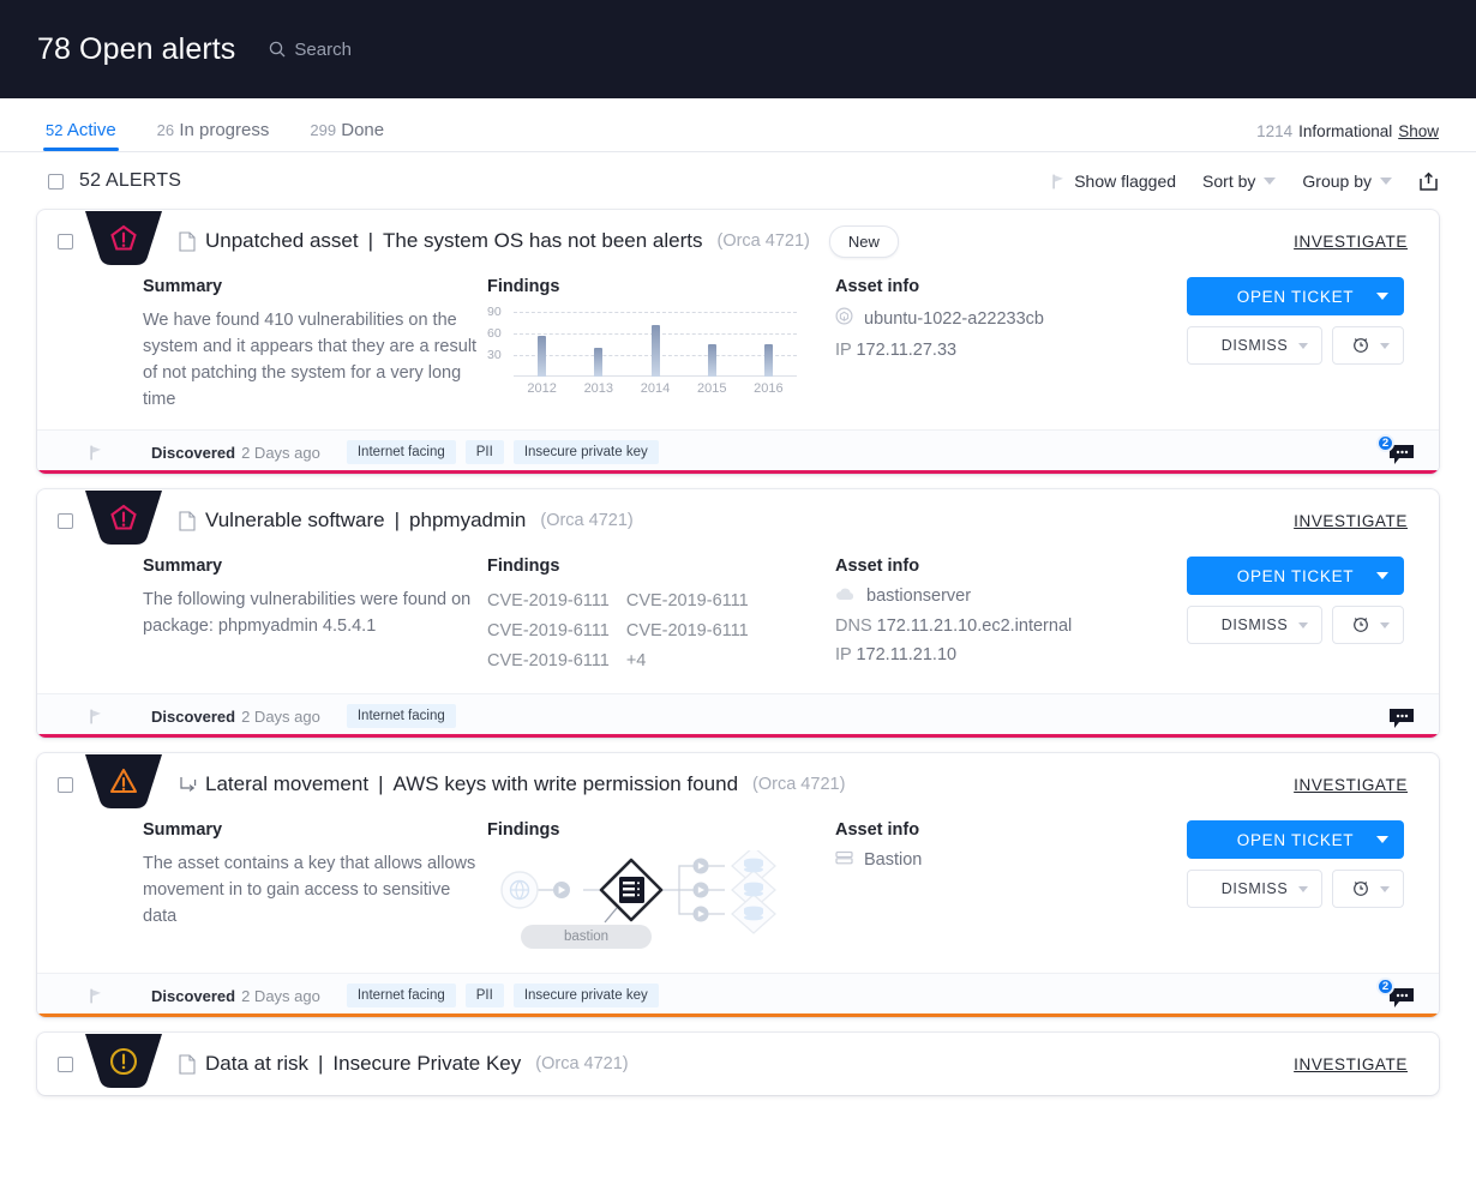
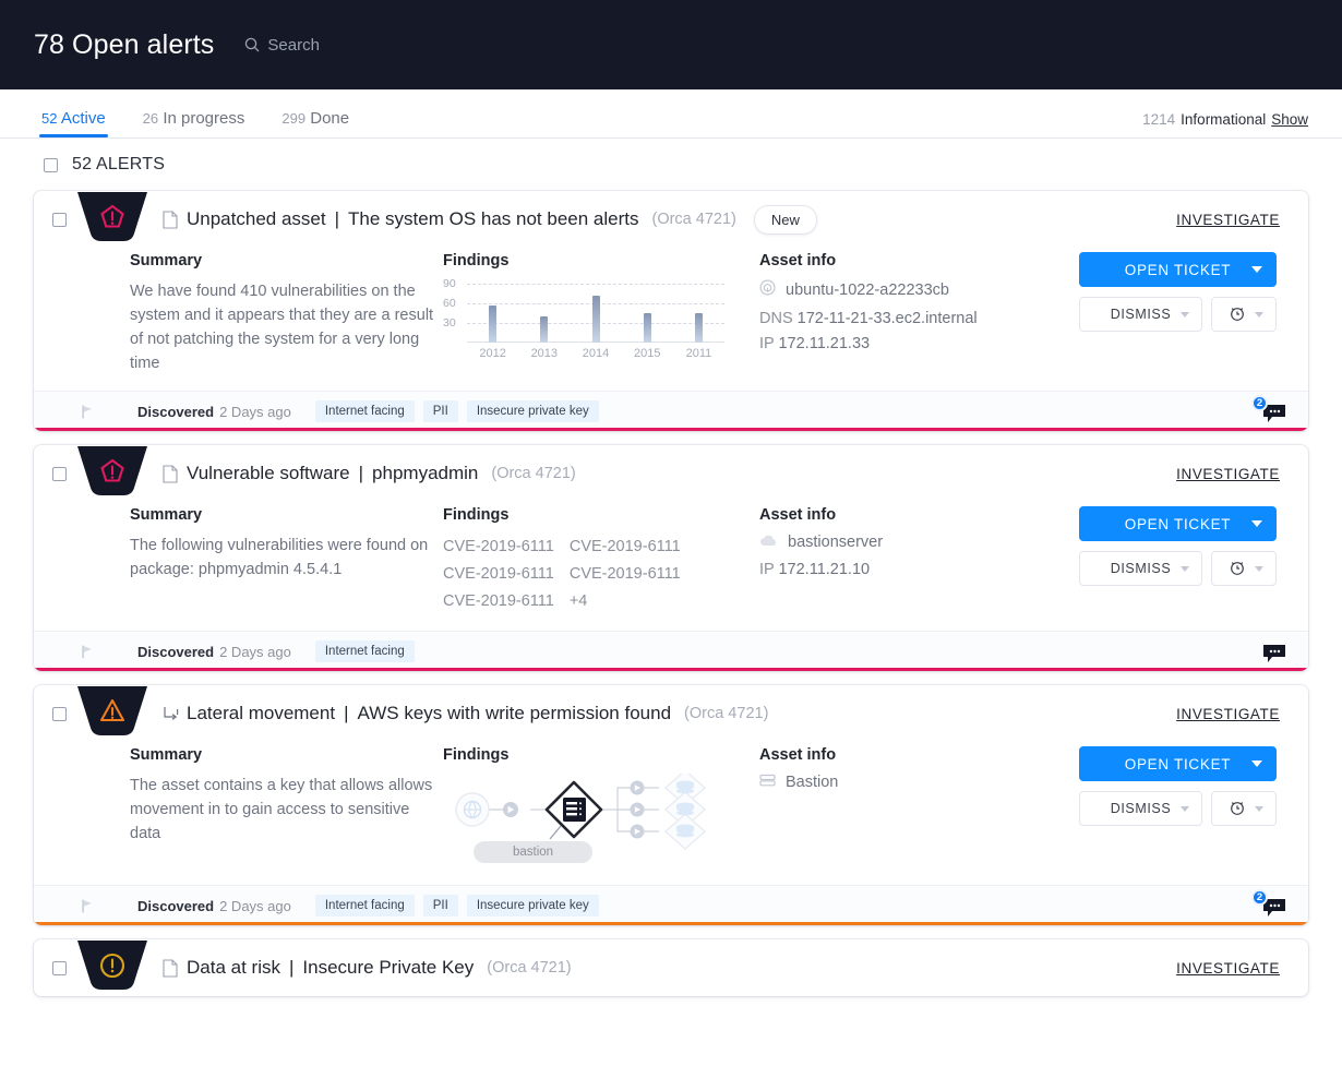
  78 Open alerts
  Search
  52 Active
  26 In progress
  299 Done
  1214
  Informational
  Show
  52 ALERTS
- Show flagged
- Sort by
- Group by
  Unpatched asset
  |
  The system OS has not been alerts
  (Orca 4721)
  New
  INVESTIGATE
  Summary
  We have found 410 vulnerabilities on the system and it appears that they are a result of not patching the system for a very long time
  Findings
  90
  60
  30
  2012
  2013
  2014
  2015
- 2016
+ 2011
  Asset info
  ubuntu-1022-a22233cb
+ DNS 172-11-21-33.ec2.internal
- IP 172.11.27.33
+ IP 172.11.21.33
  OPEN TICKET
  DISMISS
  Discovered
  2 Days ago
  Internet facing
  PII
  Insecure private key
  2
  Vulnerable software
  |
  phpmyadmin
  (Orca 4721)
  INVESTIGATE
  Summary
  The following vulnerabilities were found on package: phpmyadmin 4.5.4.1
  Findings
  CVE-2019-6111
  CVE-2019-6111
  CVE-2019-6111
  CVE-2019-6111
  CVE-2019-6111
  +4
  Asset info
  bastionserver
- DNS 172.11.21.10.ec2.internal
  IP 172.11.21.10
  OPEN TICKET
  DISMISS
  Discovered
  2 Days ago
  Internet facing
  Lateral movement
  |
  AWS keys with write permission found
  (Orca 4721)
  INVESTIGATE
  Summary
  The asset contains a key that allows allows movement in to gain access to sensitive data
  Findings
  bastion
  Asset info
  Bastion
  OPEN TICKET
  DISMISS
  Discovered
  2 Days ago
  Internet facing
  PII
  Insecure private key
  2
  Data at risk
  |
  Insecure Private Key
  (Orca 4721)
  INVESTIGATE
